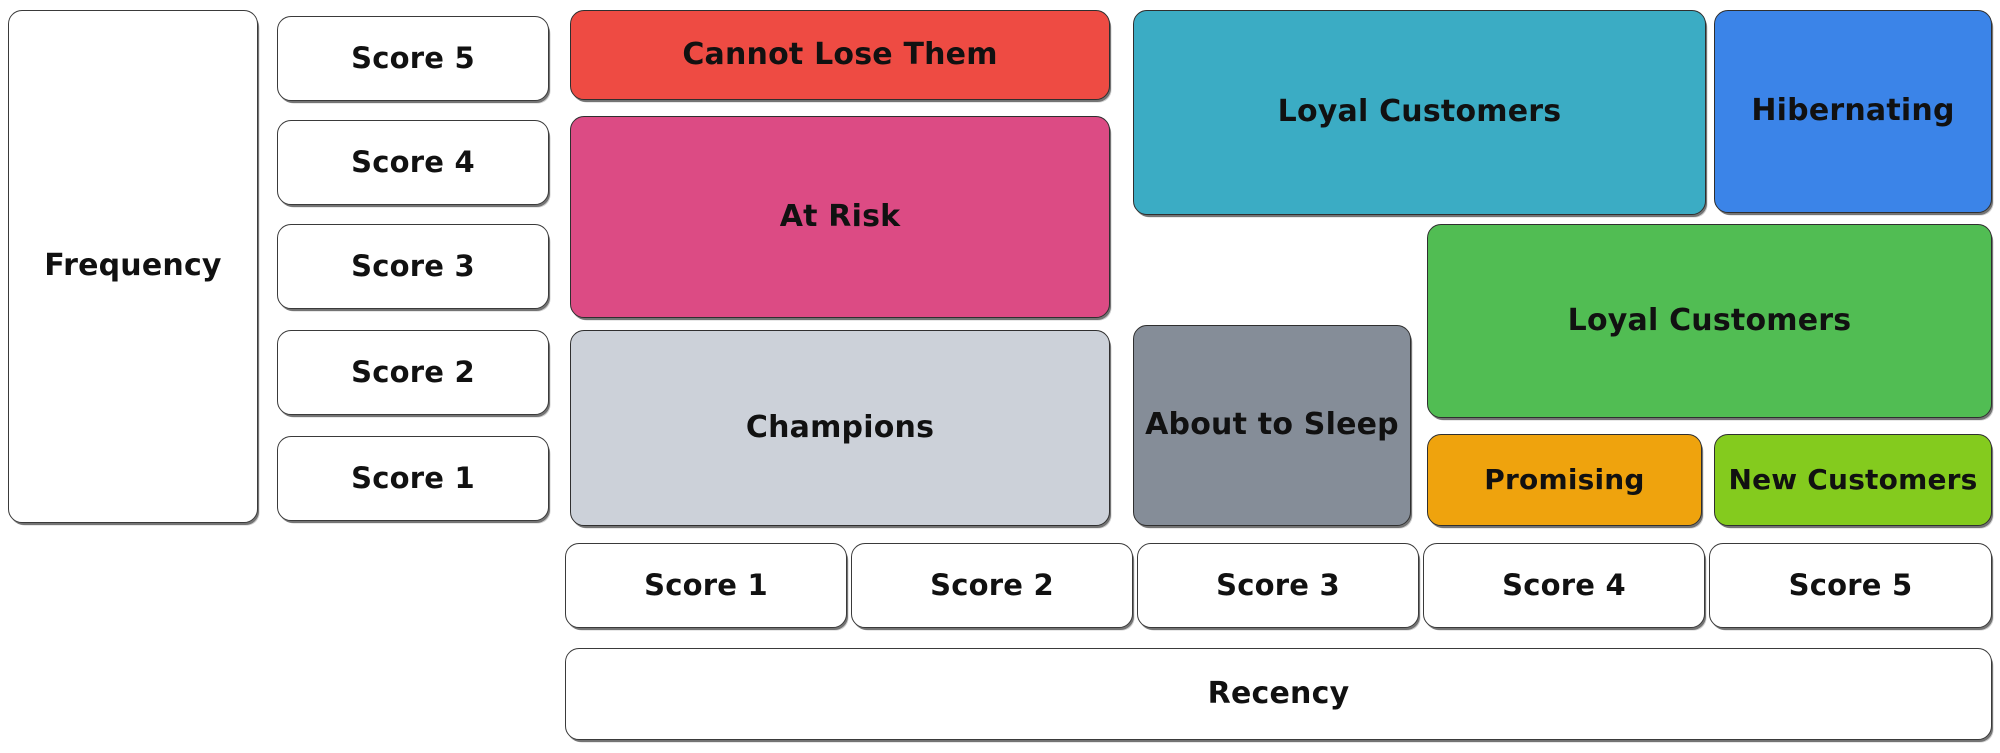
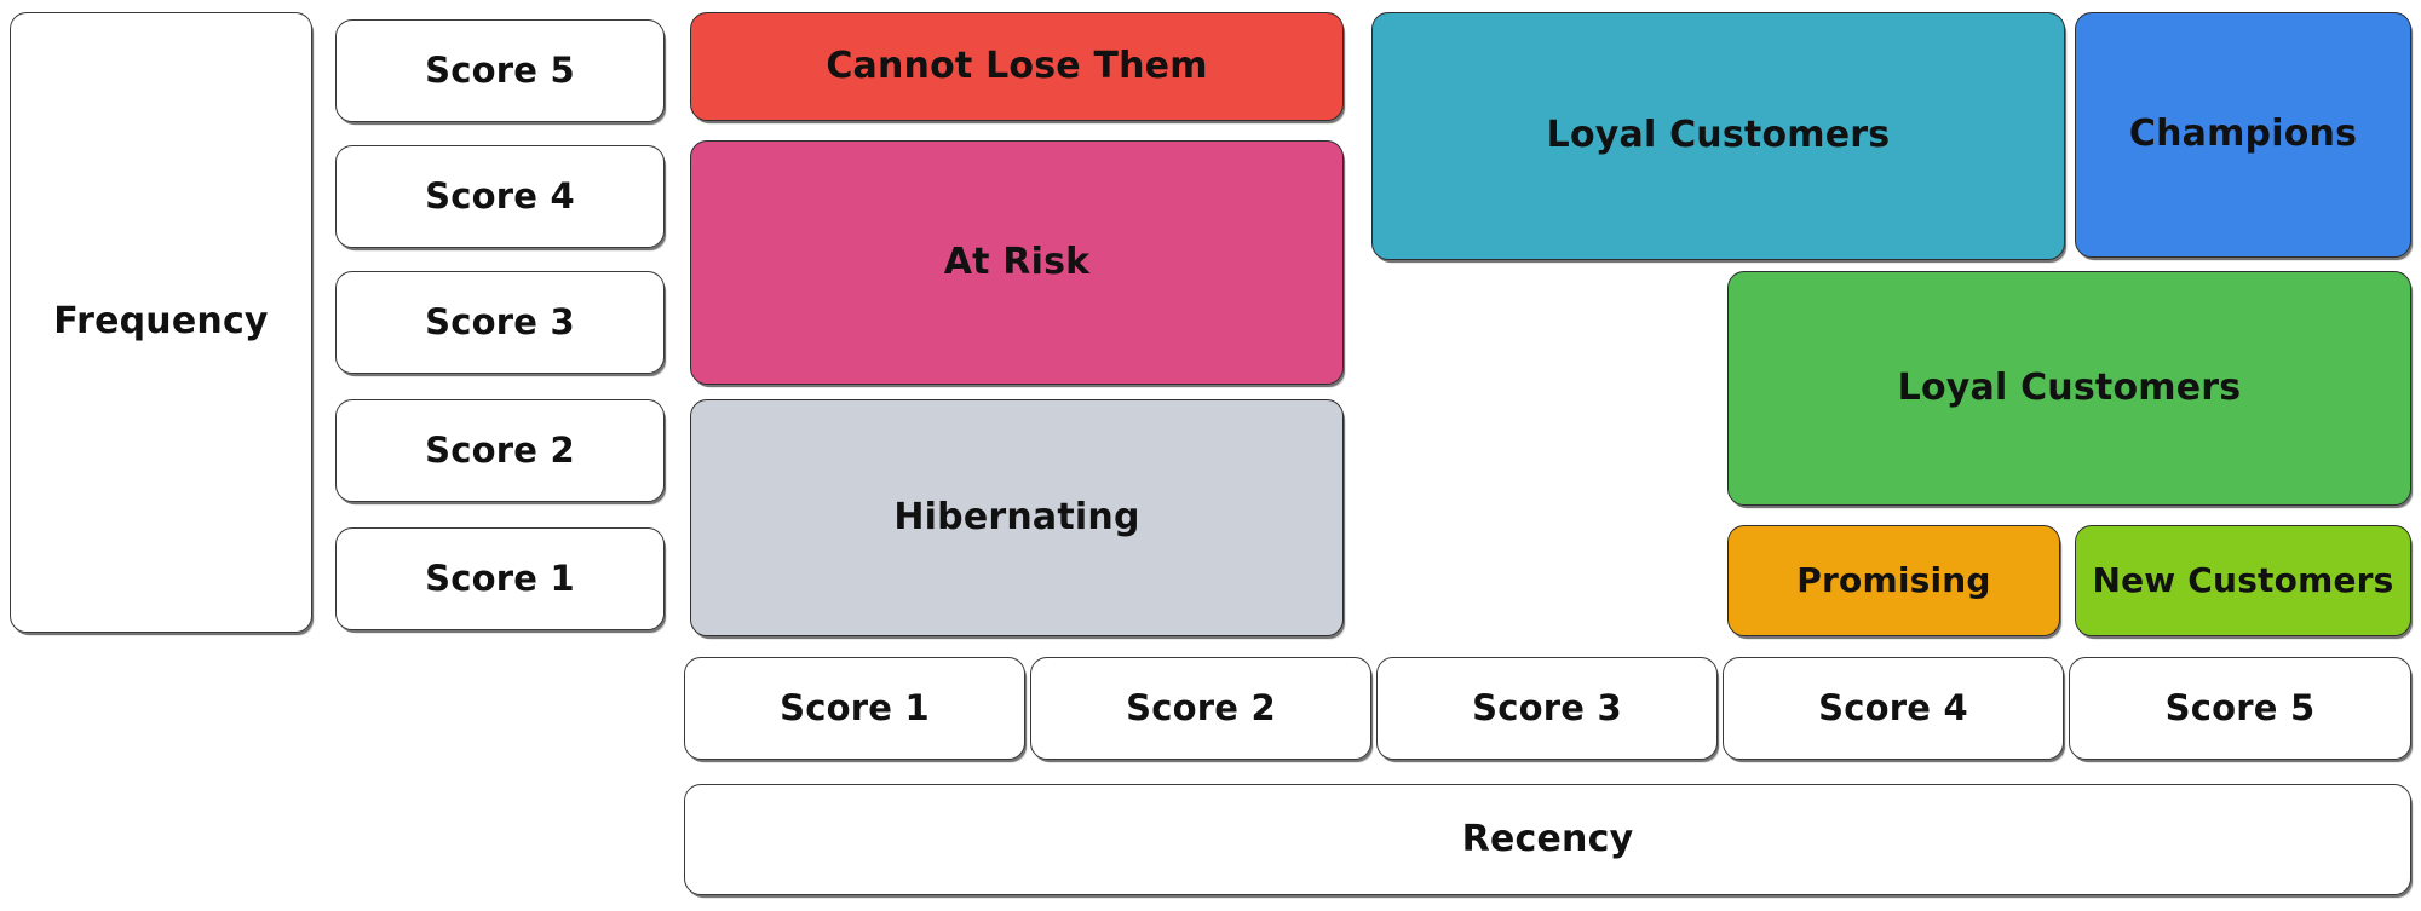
  Frequency
  Score 5
  Score 4
  Score 3
  Score 2
  Score 1
  Cannot Lose Them
  At Risk
- Champions
+ Hibernating
  Loyal Customers
- About to Sleep
- Hibernating
+ Champions
  Loyal Customers
  Promising
  New Customers
  Score 1
  Score 2
  Score 3
  Score 4
  Score 5
  Recency
